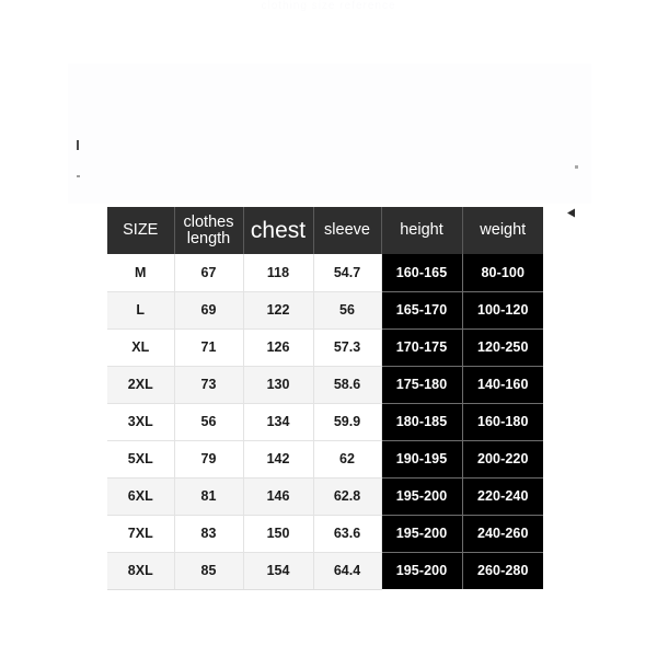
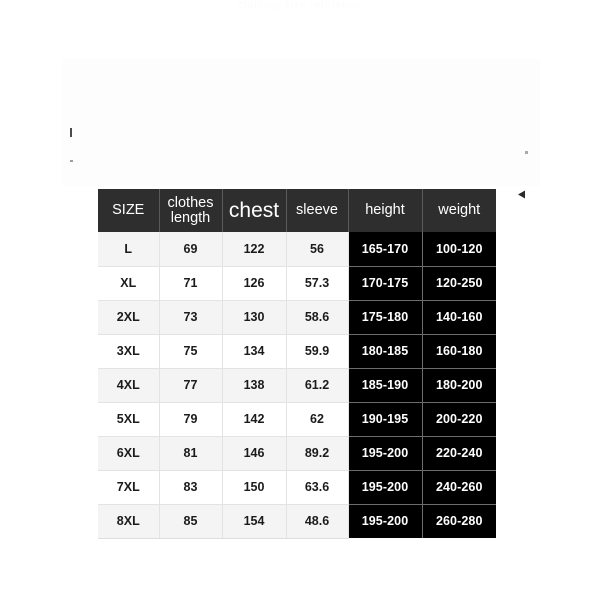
  SIZE	clothes length	chest	sleeve	height	weight
- M	67	118	54.7	160-165	80-100
  L	69	122	56	165-170	100-120
  XL	71	126	57.3	170-175	120-250
  2XL	73	130	58.6	175-180	140-160
- 3XL	56	134	59.9	180-185	160-180
+ 3XL	75	134	59.9	180-185	160-180
+ 4XL	77	138	61.2	185-190	180-200
  5XL	79	142	62	190-195	200-220
- 6XL	81	146	62.8	195-200	220-240
+ 6XL	81	146	89.2	195-200	220-240
  7XL	83	150	63.6	195-200	240-260
- 8XL	85	154	64.4	195-200	260-280
+ 8XL	85	154	48.6	195-200	260-280
